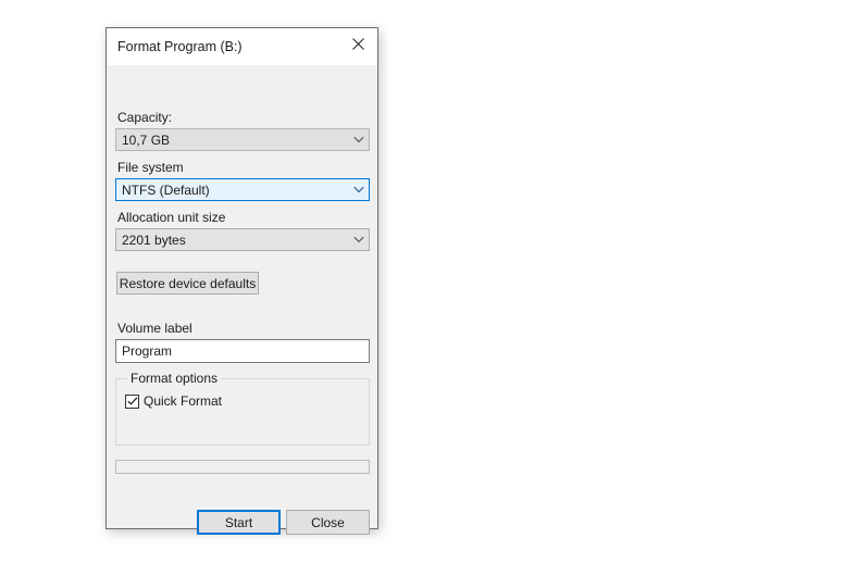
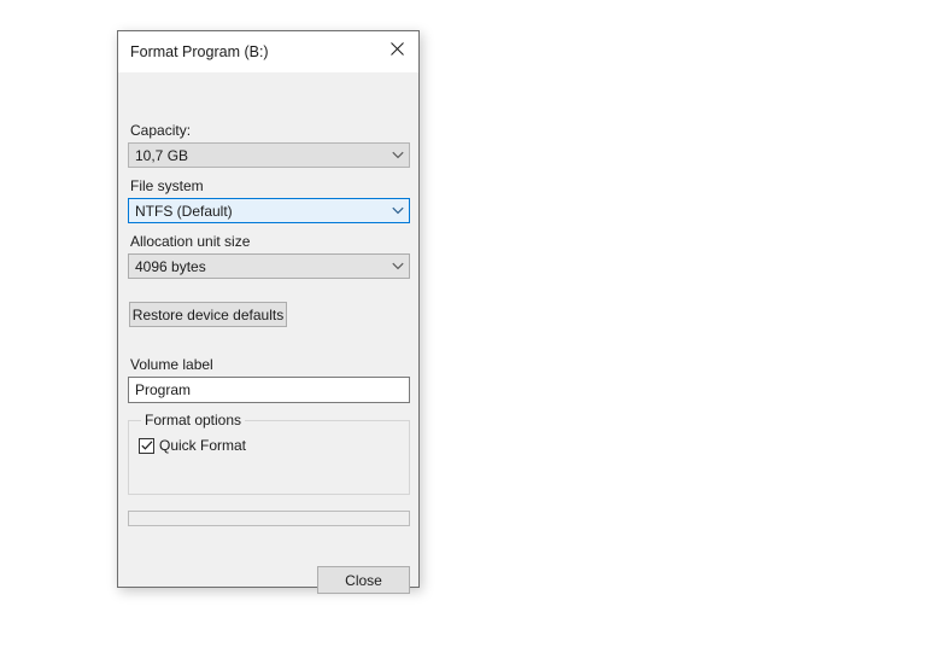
  Format Program (B:)
  Capacity:
  10,7 GB
  File system
  NTFS (Default)
  Allocation unit size
- 2201 bytes
+ 4096 bytes
  Restore device defaults
  Volume label
  Program
  Format options
  Quick Format
- Start
  Close
